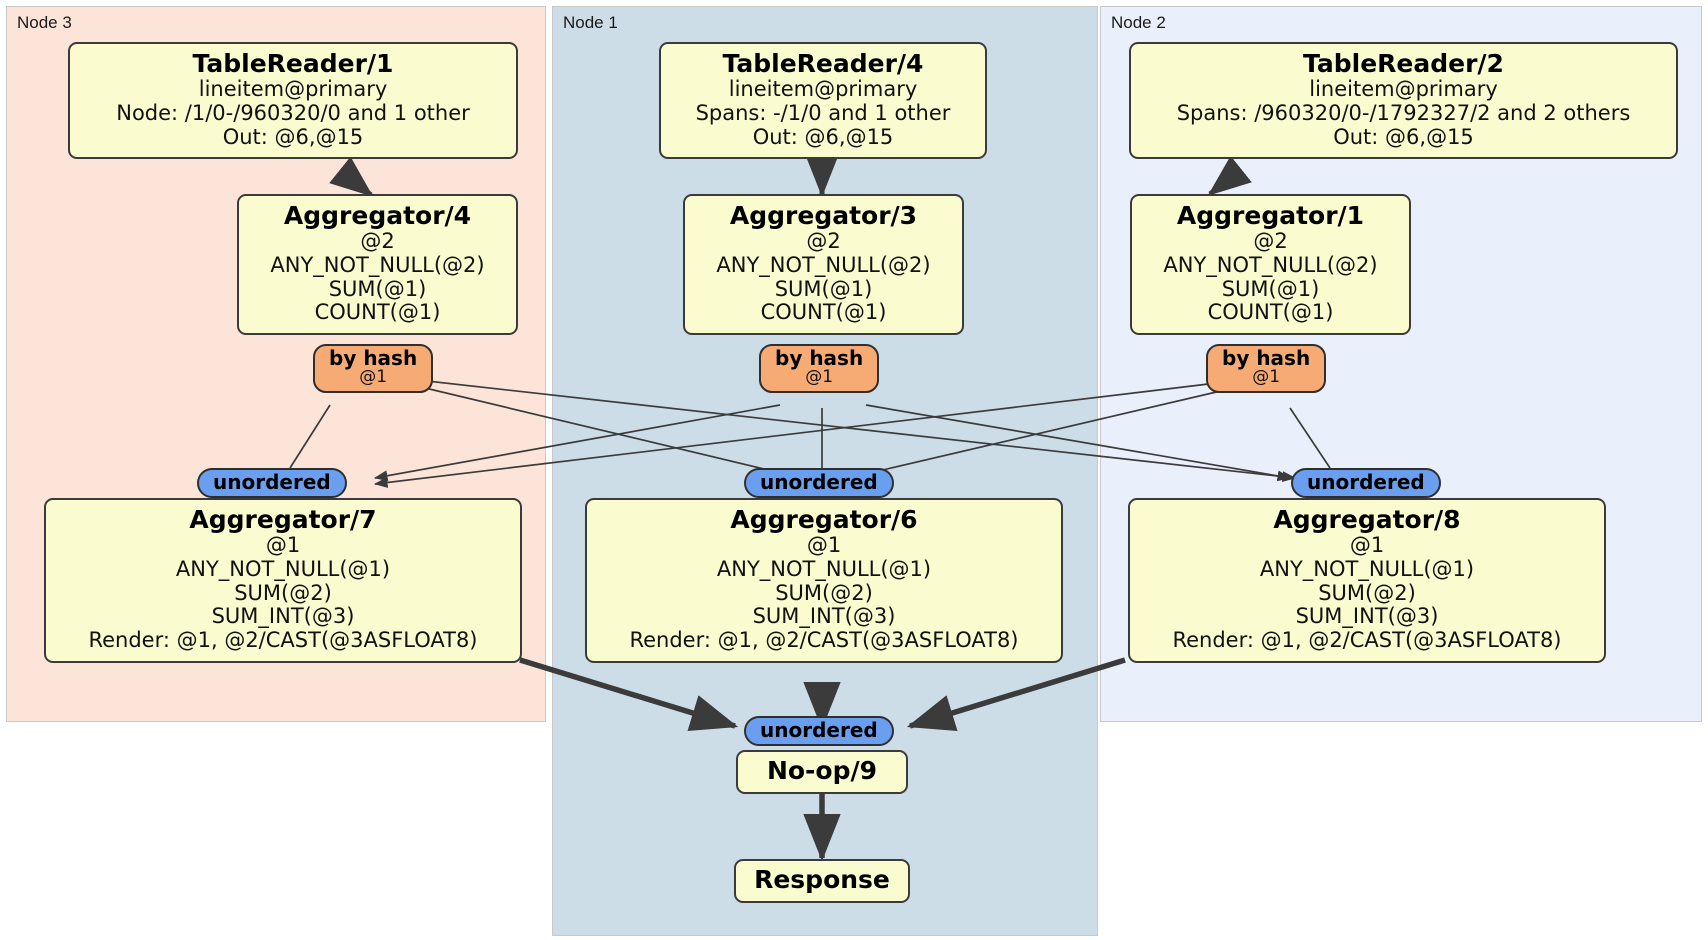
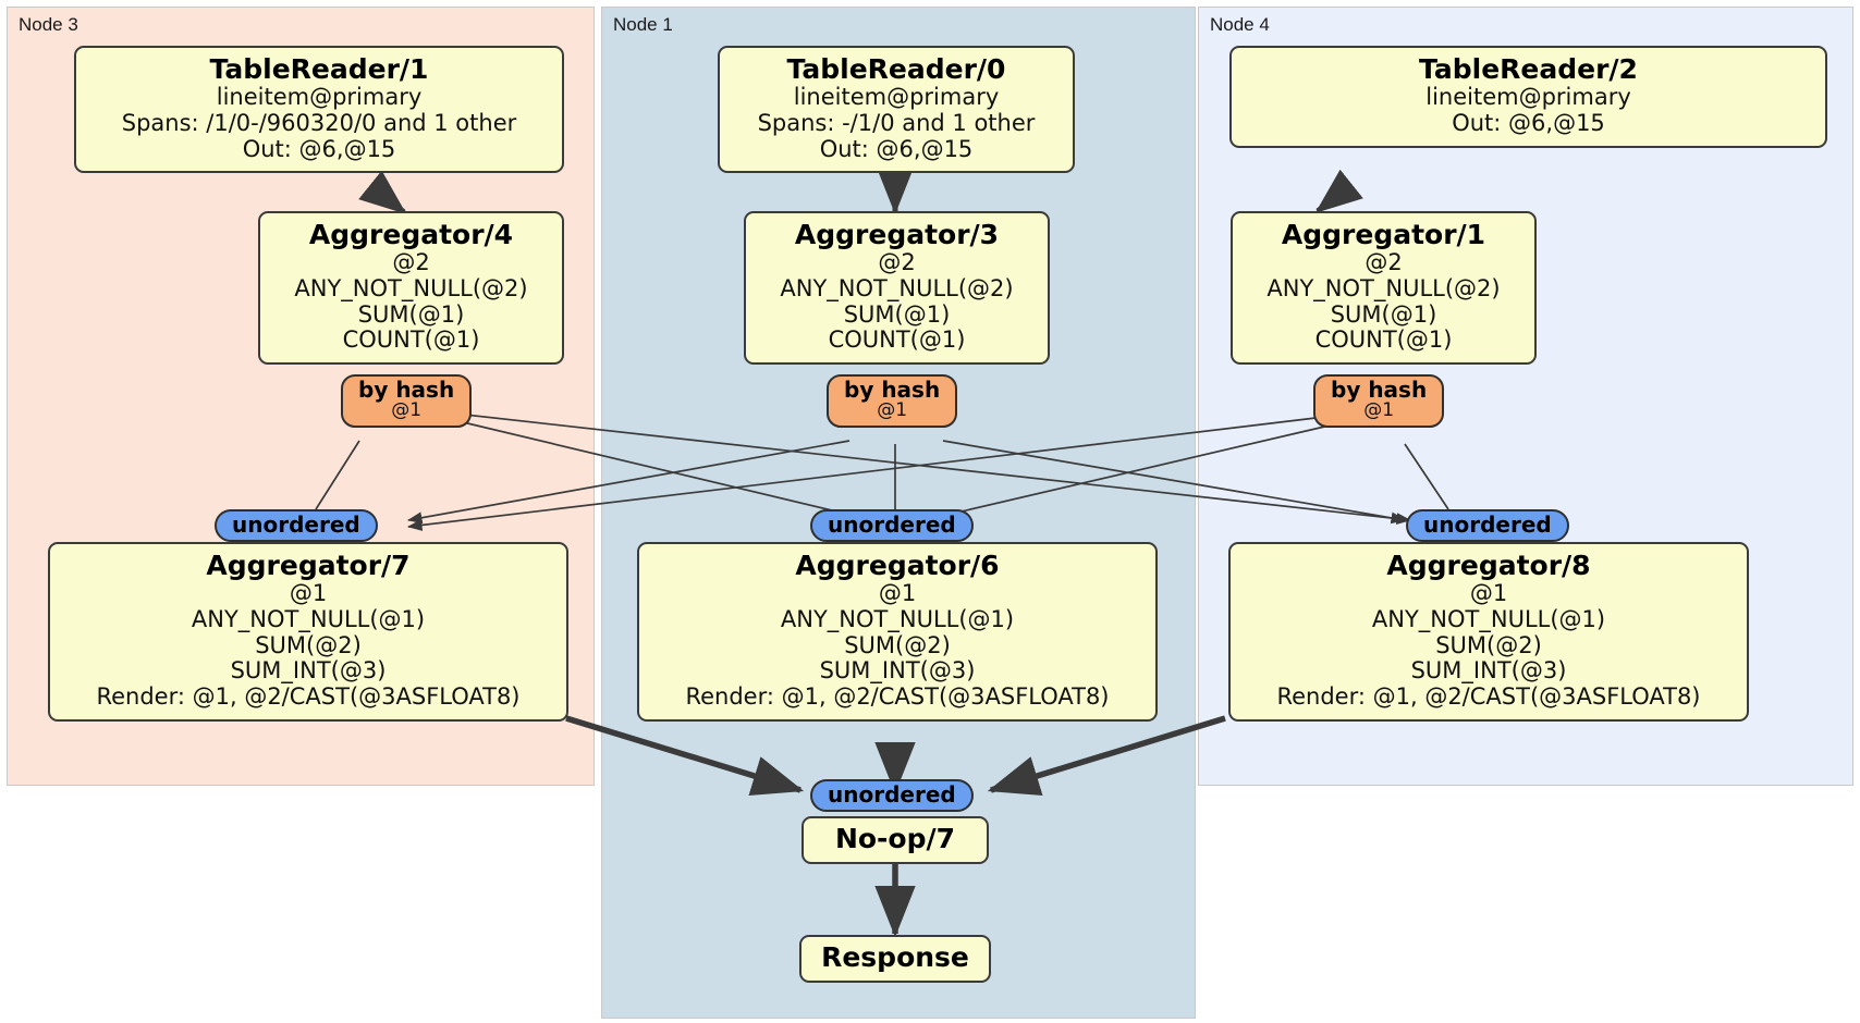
  Node 3
  Node 1
- Node 2
+ Node 4
  TableReader/1
  lineitem@primary
- Node: /1/0-/960320/0 and 1 other
+ Spans: /1/0-/960320/0 and 1 other
  Out: @6,@15
- TableReader/4
+ TableReader/0
  lineitem@primary
  Spans: -/1/0 and 1 other
  Out: @6,@15
  TableReader/2
  lineitem@primary
- Spans: /960320/0-/1792327/2 and 2 others
  Out: @6,@15
  Aggregator/4
  @2
  ANY_NOT_NULL(@2)
  SUM(@1)
  COUNT(@1)
  Aggregator/3
  @2
  ANY_NOT_NULL(@2)
  SUM(@1)
  COUNT(@1)
  Aggregator/1
  @2
  ANY_NOT_NULL(@2)
  SUM(@1)
  COUNT(@1)
  by hash
  @1
  by hash
  @1
  by hash
  @1
  unordered
  unordered
  unordered
  Aggregator/7
  @1
  ANY_NOT_NULL(@1)
  SUM(@2)
  SUM_INT(@3)
  Render: @1, @2/CAST(@3ASFLOAT8)
  Aggregator/6
  @1
  ANY_NOT_NULL(@1)
  SUM(@2)
  SUM_INT(@3)
  Render: @1, @2/CAST(@3ASFLOAT8)
  Aggregator/8
  @1
  ANY_NOT_NULL(@1)
  SUM(@2)
  SUM_INT(@3)
  Render: @1, @2/CAST(@3ASFLOAT8)
  unordered
- No-op/9
+ No-op/7
  Response
